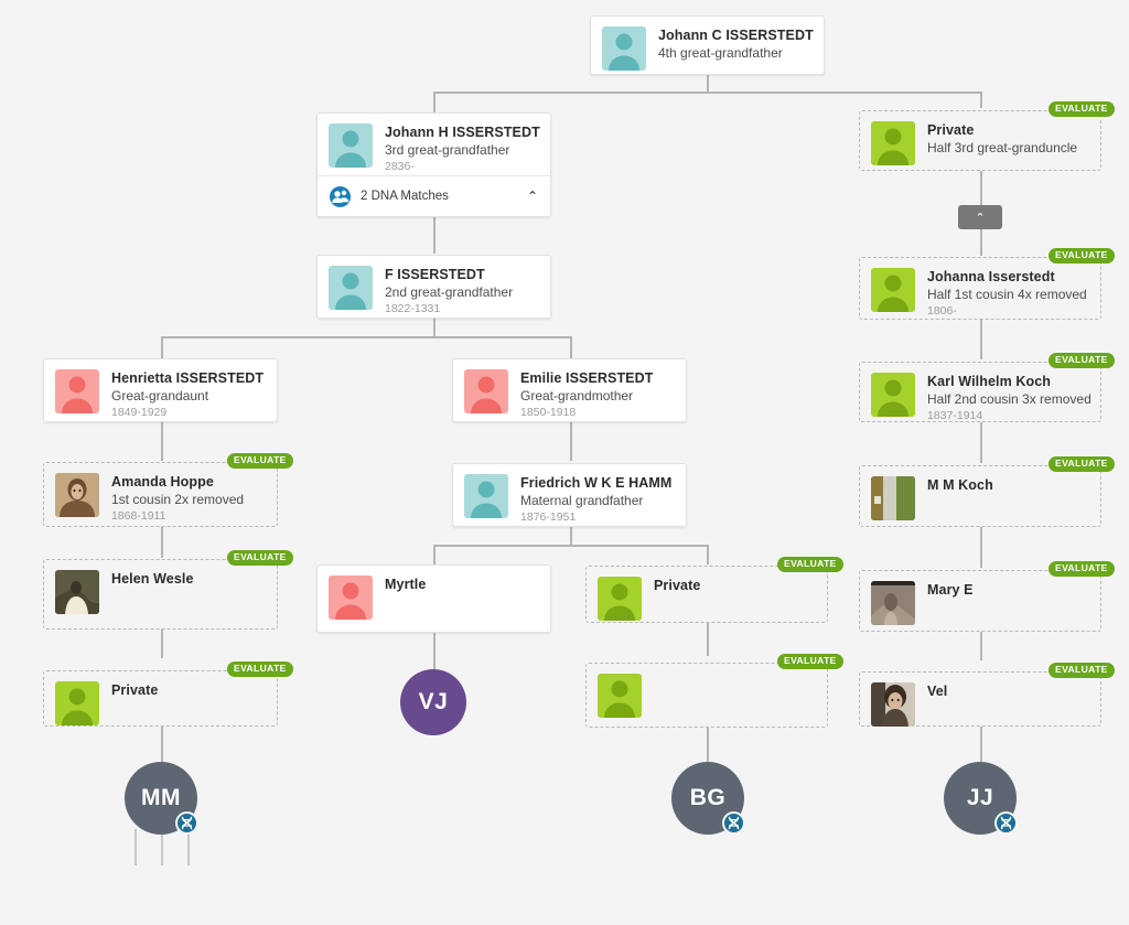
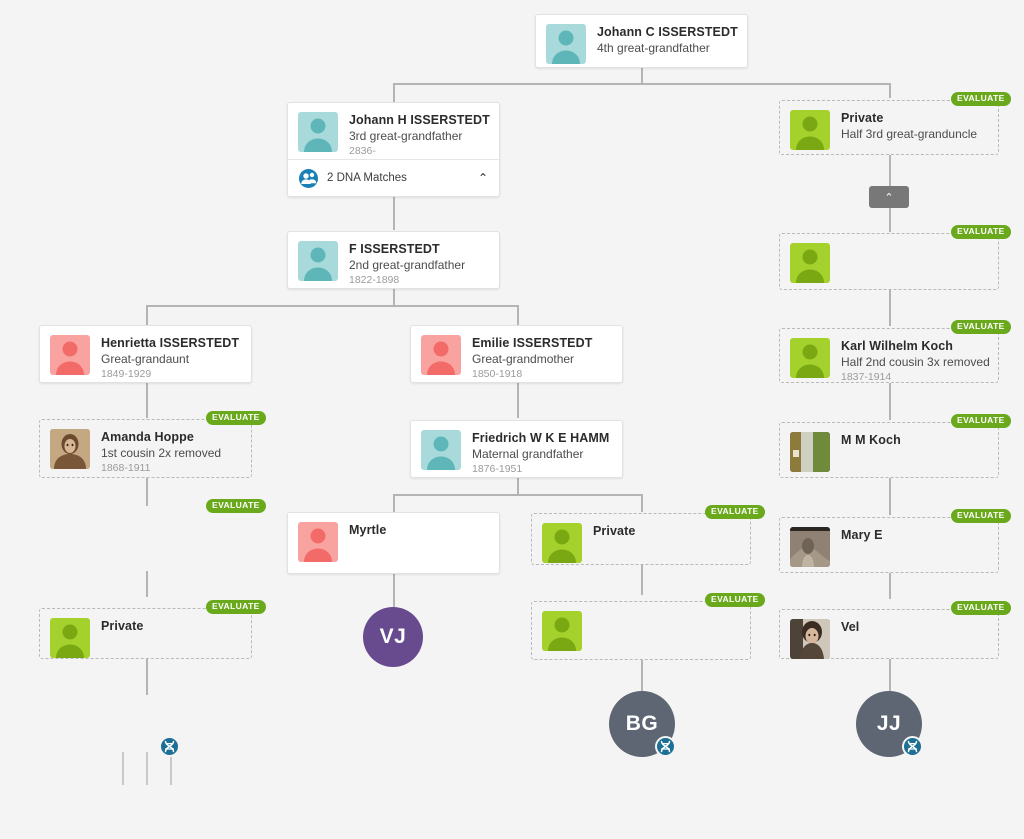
  Johann C ISSERSTEDT
  4th great-grandfather
  Johann H ISSERSTEDT
  3rd great-grandfather
  2836-
  2 DNA Matches
  ⌃
  F ISSERSTEDT
  2nd great-grandfather
- 1822-1331
+ 1822-1898
  Henrietta ISSERSTEDT
  Great-grandaunt
  1849-1929
  Emilie ISSERSTEDT
  Great-grandmother
  1850-1918
  EVALUATE
  Amanda Hoppe
  1st cousin 2x removed
  1868-1911
  EVALUATE
- Helen Wesle
  EVALUATE
  Private
  Friedrich W K E HAMM
  Maternal grandfather
  1876-1951
  Myrtle
  EVALUATE
  Private
  EVALUATE
  EVALUATE
  Private
  Half 3rd great-granduncle
  ⌃
  EVALUATE
- Johanna Isserstedt
- Half 1st cousin 4x removed
- 1806-
  EVALUATE
  Karl Wilhelm Koch
  Half 2nd cousin 3x removed
  1837-1914
  EVALUATE
  M M Koch
  EVALUATE
  Mary E
  EVALUATE
  Vel
- MM
  VJ
  BG
  JJ
